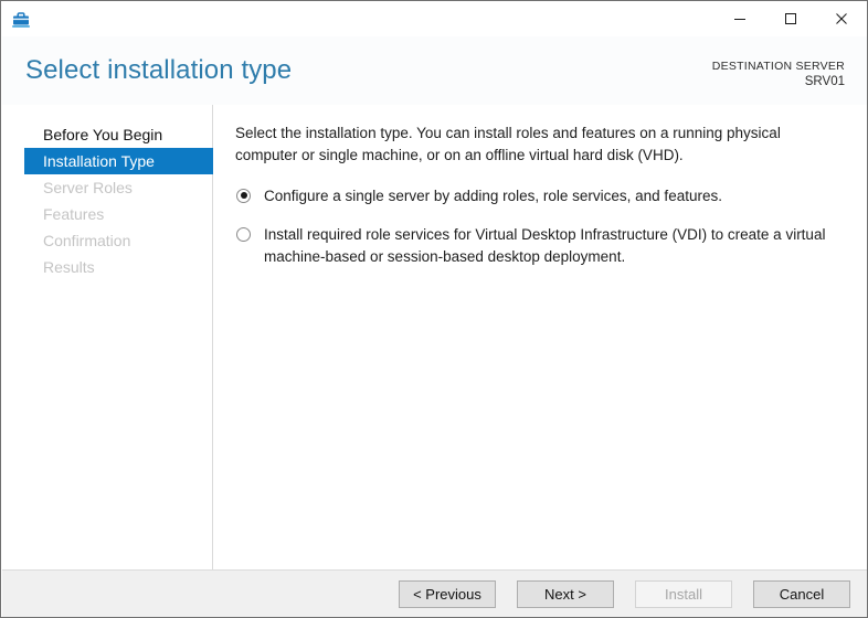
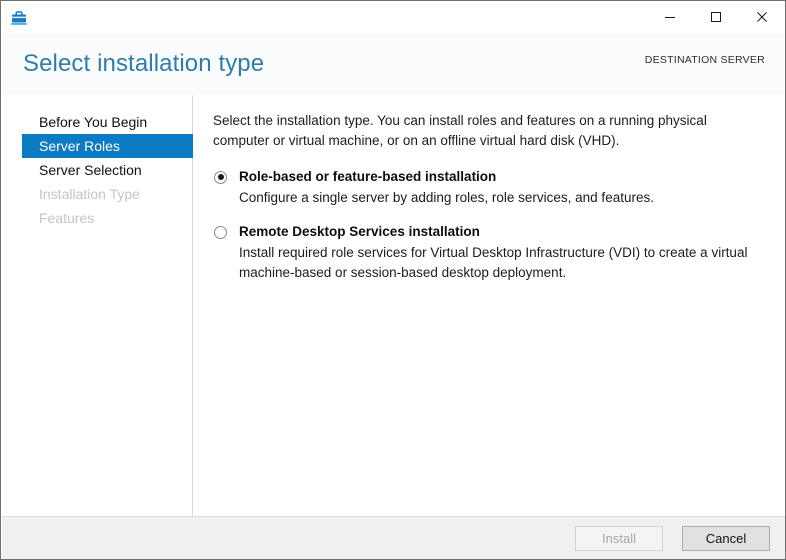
  Select installation type
  DESTINATION SERVER
- SRV01
  Before You Begin
- Installation Type
+ Server Roles
+ Server Selection
- Server Roles
+ Installation Type
  Features
- Confirmation
- Results
- Select the installation type. You can install roles and features on a running physical computer or single machine, or on an offline virtual hard disk (VHD).
+ Select the installation type. You can install roles and features on a running physical computer or virtual machine, or on an offline virtual hard disk (VHD).
+ Role-based or feature-based installation
  Configure a single server by adding roles, role services, and features.
+ Remote Desktop Services installation
  Install required role services for Virtual Desktop Infrastructure (VDI) to create a virtual machine-based or session-based desktop deployment.
- < Previous
- Next >
  Install
  Cancel
